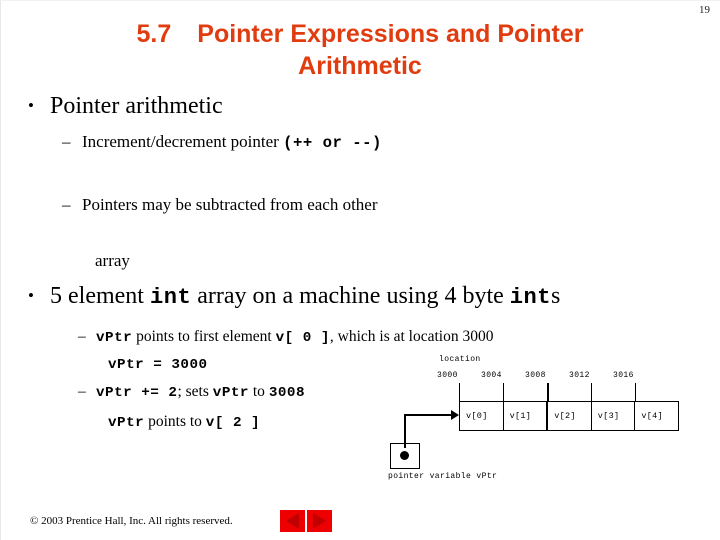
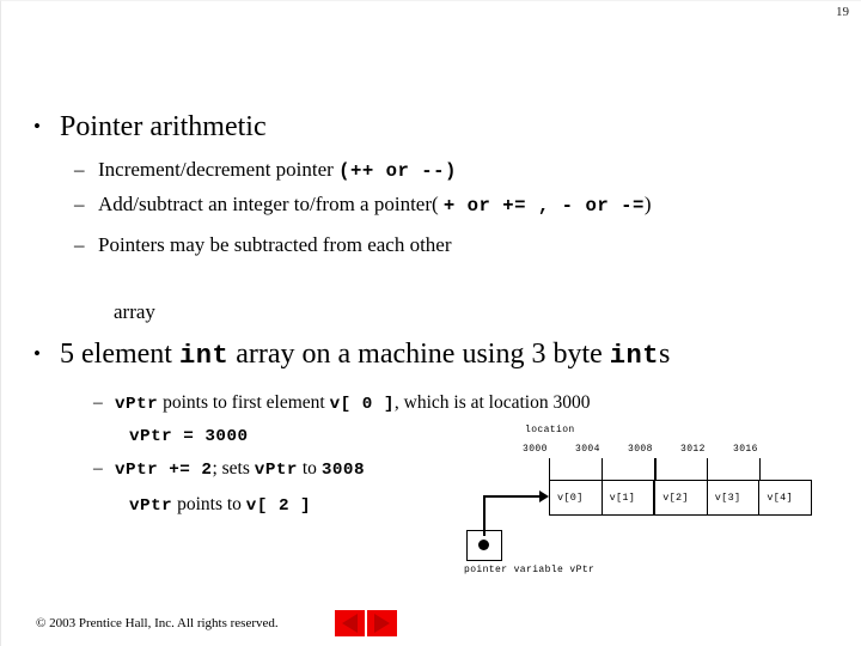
  19
- 5.7 Pointer Expressions and Pointer
- Arithmetic
  • Pointer arithmetic
  – Increment/decrement pointer (++ or --)
+ – Add/subtract an integer to/from a pointer( + or += , - or -=)
  – Pointers may be subtracted from each other
  array
- • 5 element int array on a machine using 4 byte ints
+ • 5 element int array on a machine using 3 byte ints
  – vPtr points to first element v[ 0 ], which is at location 3000
  vPtr = 3000
  – vPtr += 2; sets vPtr to 3008
  vPtr points to v[ 2 ]
  location
  3000
  3004
  3008
  3012
  3016
  v[0]
  v[1]
  v[2]
  v[3]
  v[4]
  pointer variable vPtr
  © 2003 Prentice Hall, Inc. All rights reserved.
